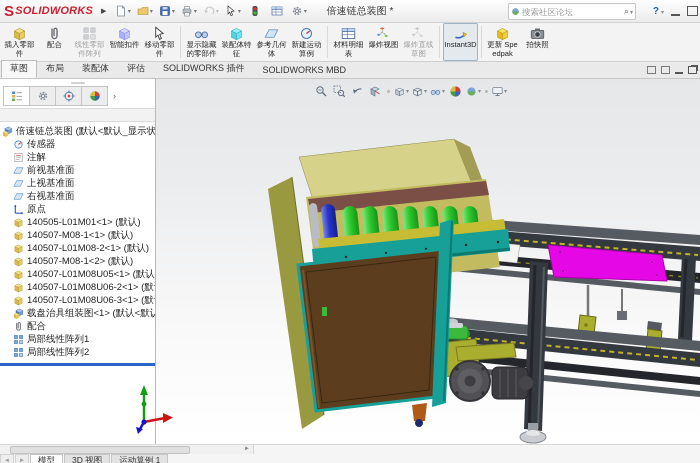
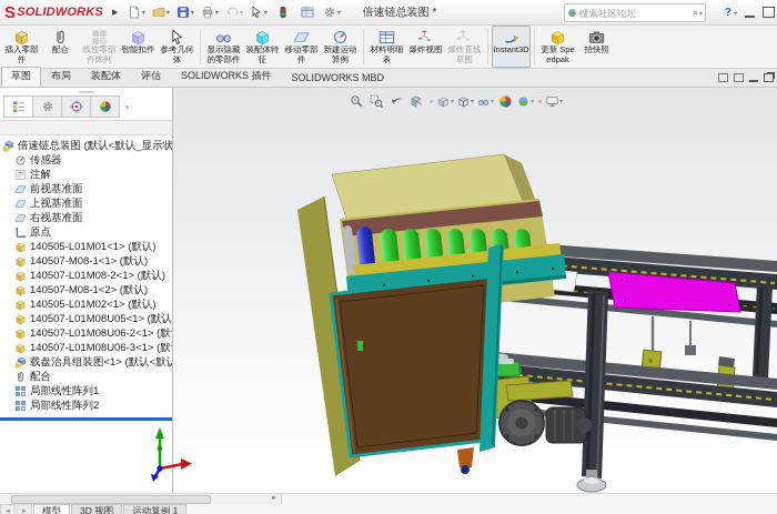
  S
  SOLIDWORKS
  倍速链总装图 *
  搜索社区论坛
  ⌕
  ?
  插入零部件
  配合
  线性零部件阵列
  智能扣件
- 移动零部件
+ 参考几何体
  显示隐藏的零部件
  装配体特征
- 参考几何体
+ 移动零部件
  新建运动算例
  材料明细表
  爆炸视图
  爆炸直线草图
  Instant3D
  更新 Speedpak
  拍快照
  草图
  布局
  装配体
  评估
  SOLIDWORKS 插件
  SOLIDWORKS MBD
  ›
  倍速链总装图 (默认<默认_显示状
  传感器
  注解
  前视基准面
  上视基准面
  右视基准面
  原点
  140505-L01M01<1> (默认)
  140507-M08-1<1> (默认)
  140507-L01M08-2<1> (默认)
  140507-M08-1<2> (默认)
+ 140505-L01M02<1> (默认)
  140507-L01M08U05<1> (默认
  140507-L01M08U06-2<1> (默
  140507-L01M08U06-3<1> (默
  载盘治具组装图<1> (默认<默认
  配合
  局部线性阵列1
  局部线性阵列2
  模型
  3D 视图
  运动算例 1
